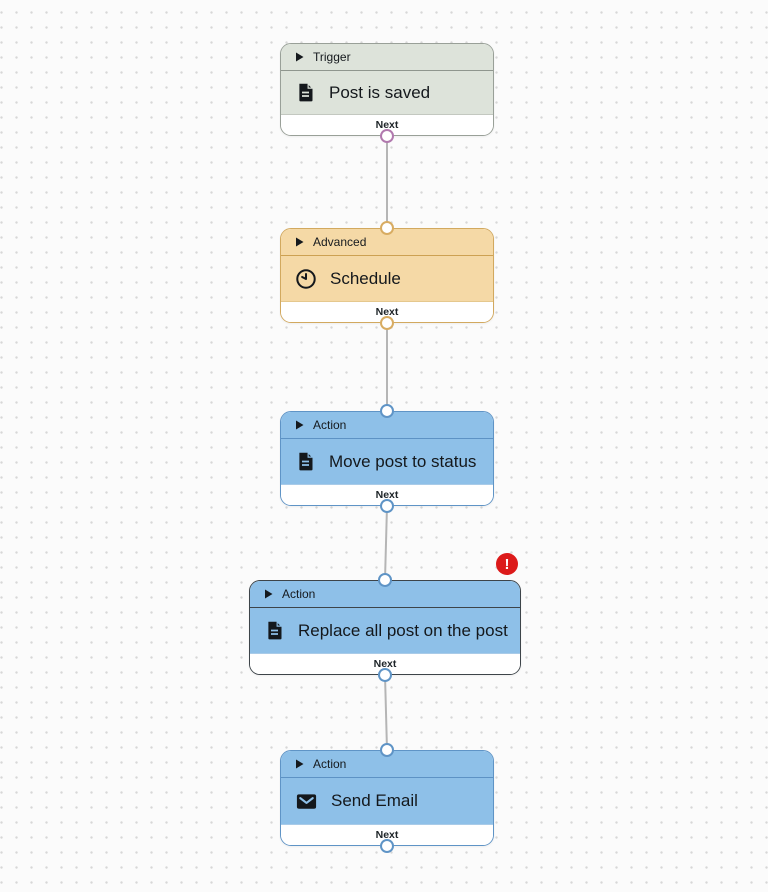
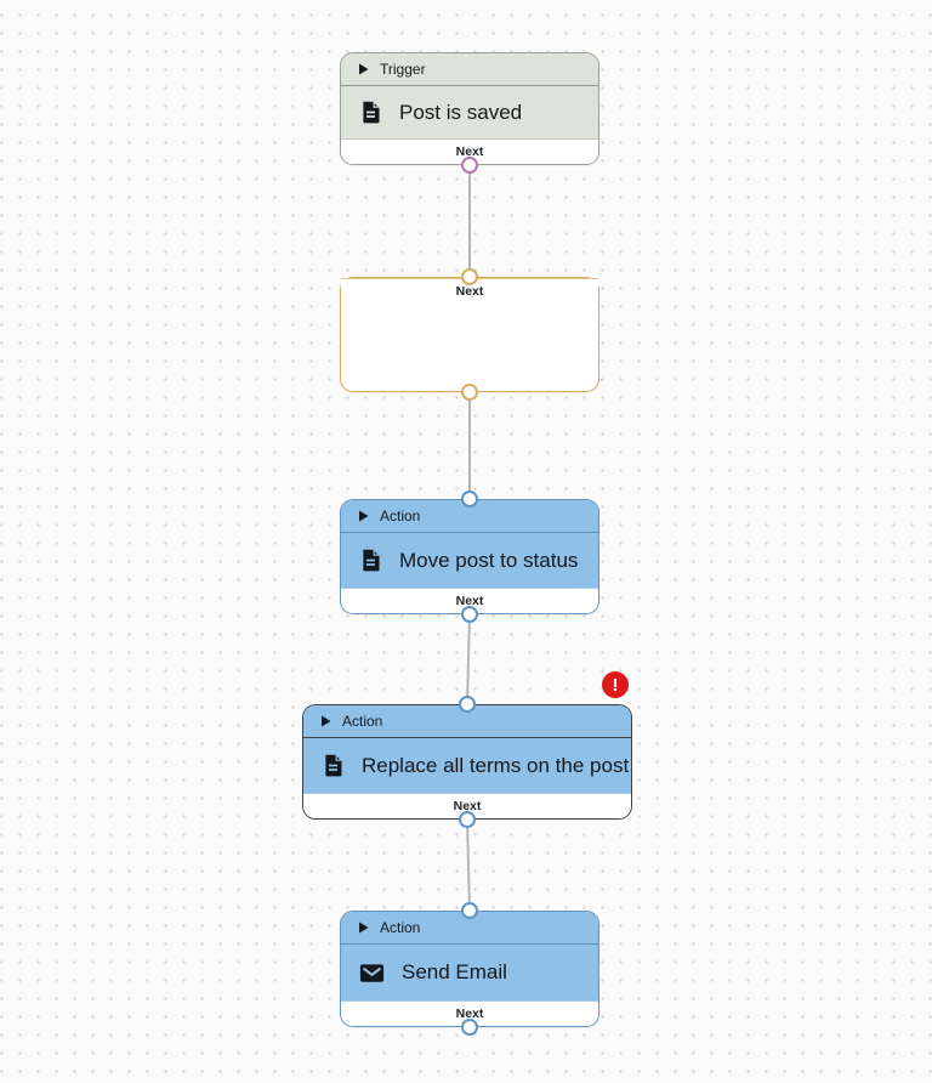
  Trigger
  Post is saved
  Next
- Advanced
- Schedule
  Next
  Action
  Move post to status
  Next
  Action
- Replace all post on the post
+ Replace all terms on the post
  Next
  Action
  Send Email
  Next
  !
